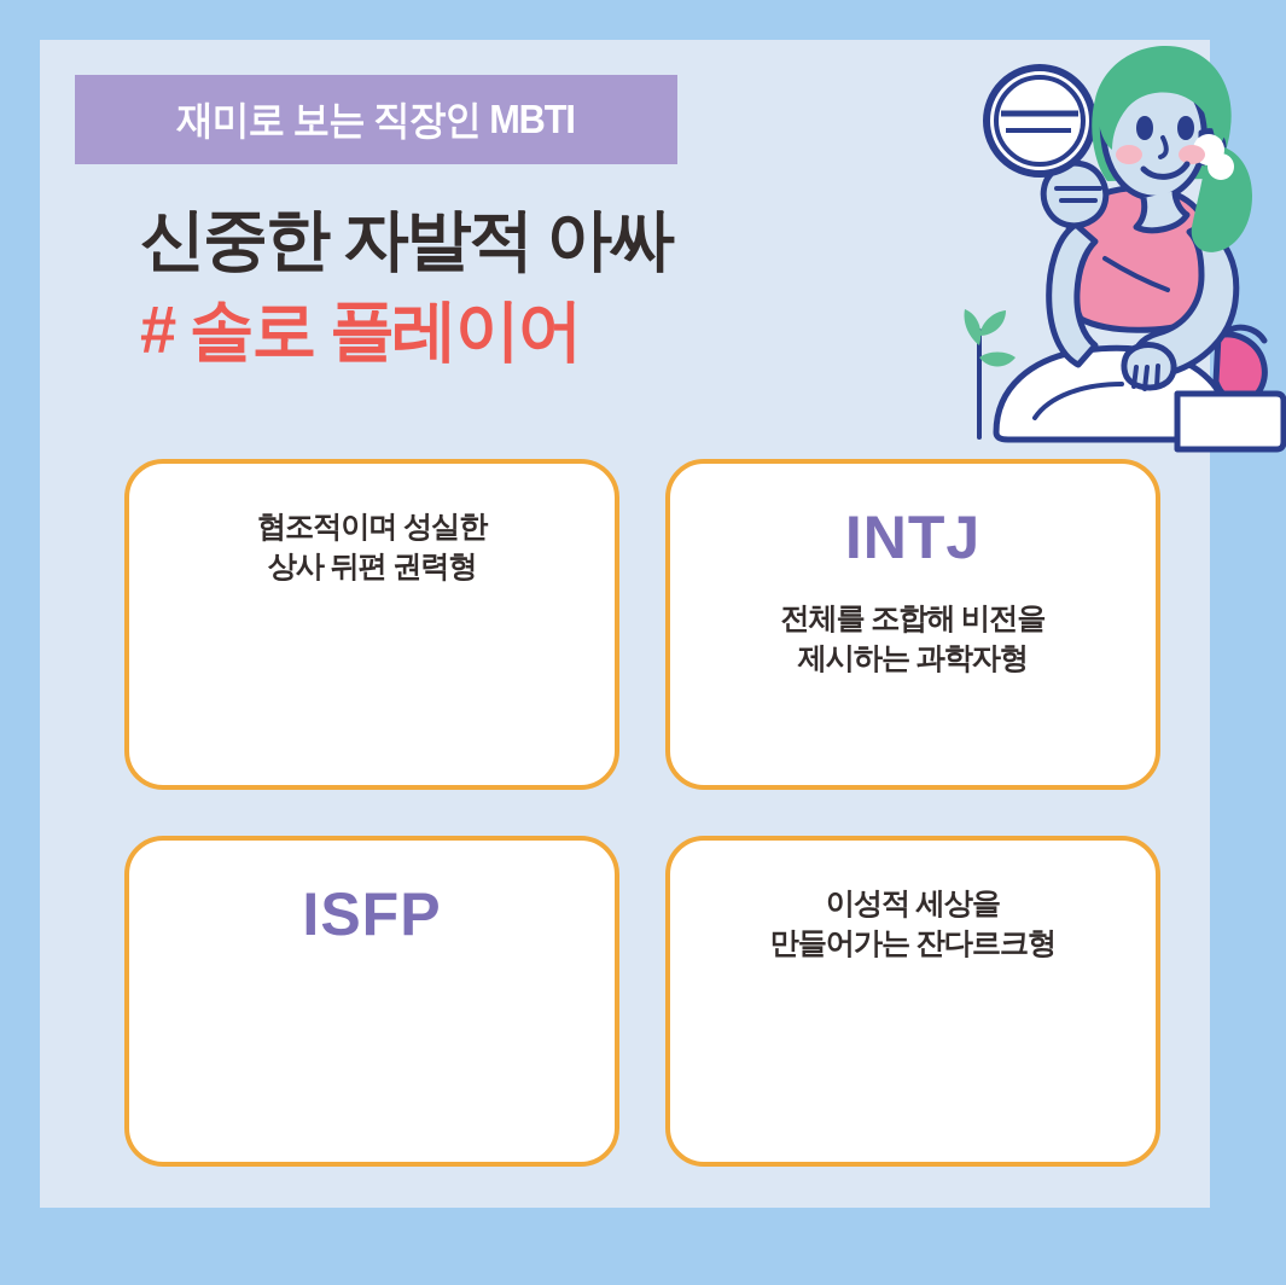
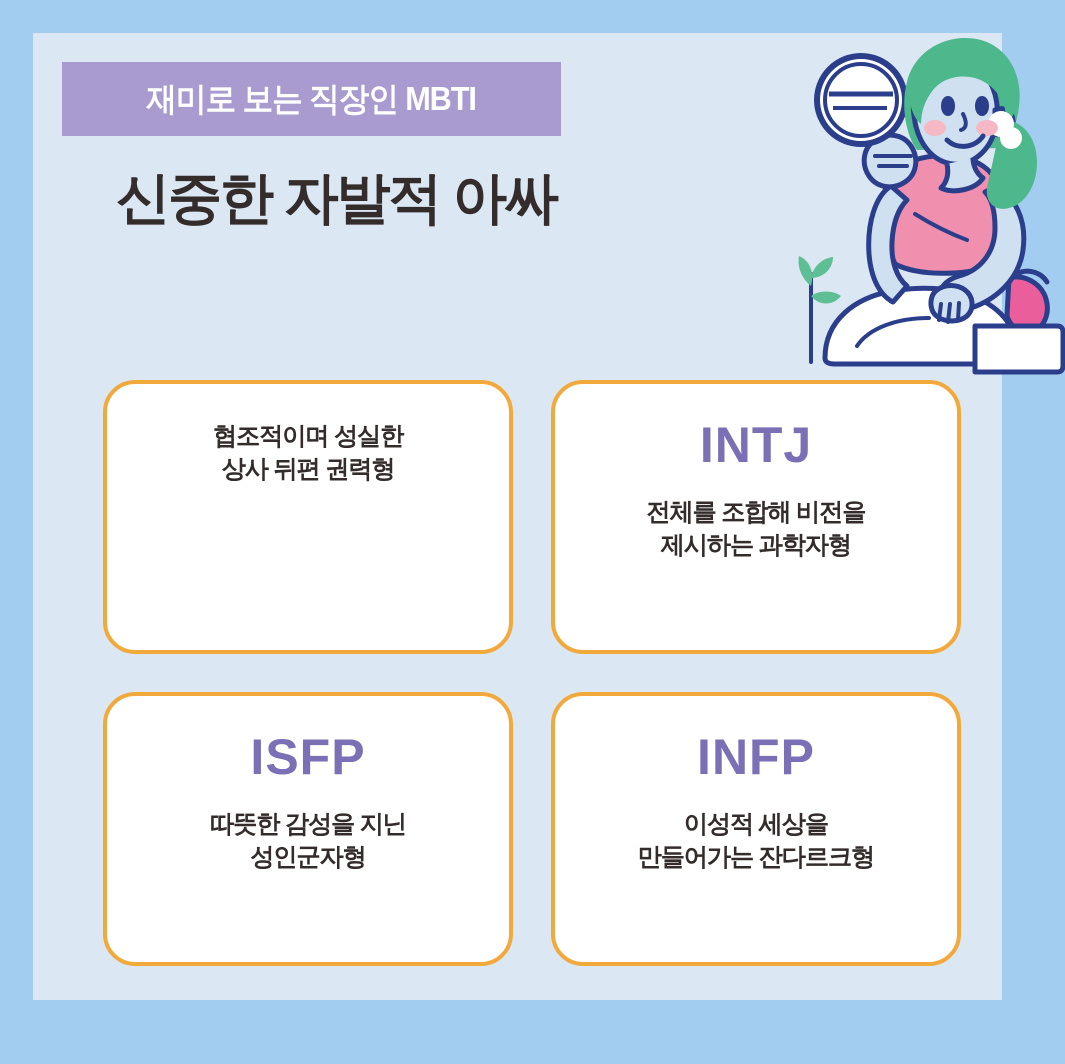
  재미로 보는 직장인 MBTI
  신중한 자발적 아싸
- # 솔로 플레이어
  협조적이며 성실한
  상사 뒤편 권력형
  INTJ
  전체를 조합해 비전을
  제시하는 과학자형
  ISFP
+ 따뜻한 감성을 지닌
+ 성인군자형
+ INFP
  이성적 세상을
  만들어가는 잔다르크형
